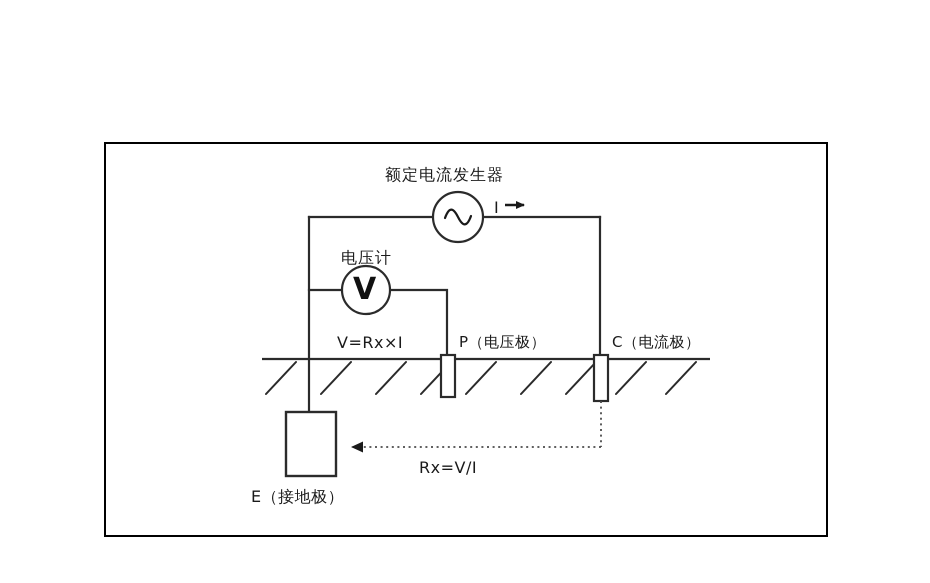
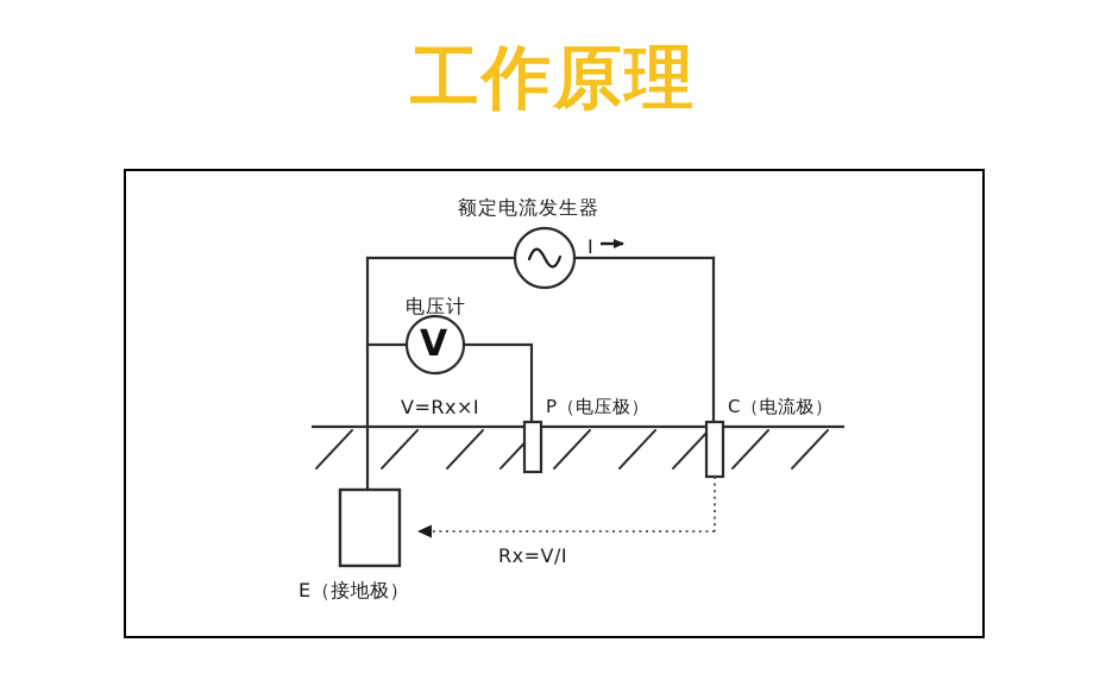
+ 工作原理
  额定电流发生器
  电压计
  I
  V
  V=Rx×I
  P（电压极）
  C（电流极）
  Rx=V/I
  E（接地极）
